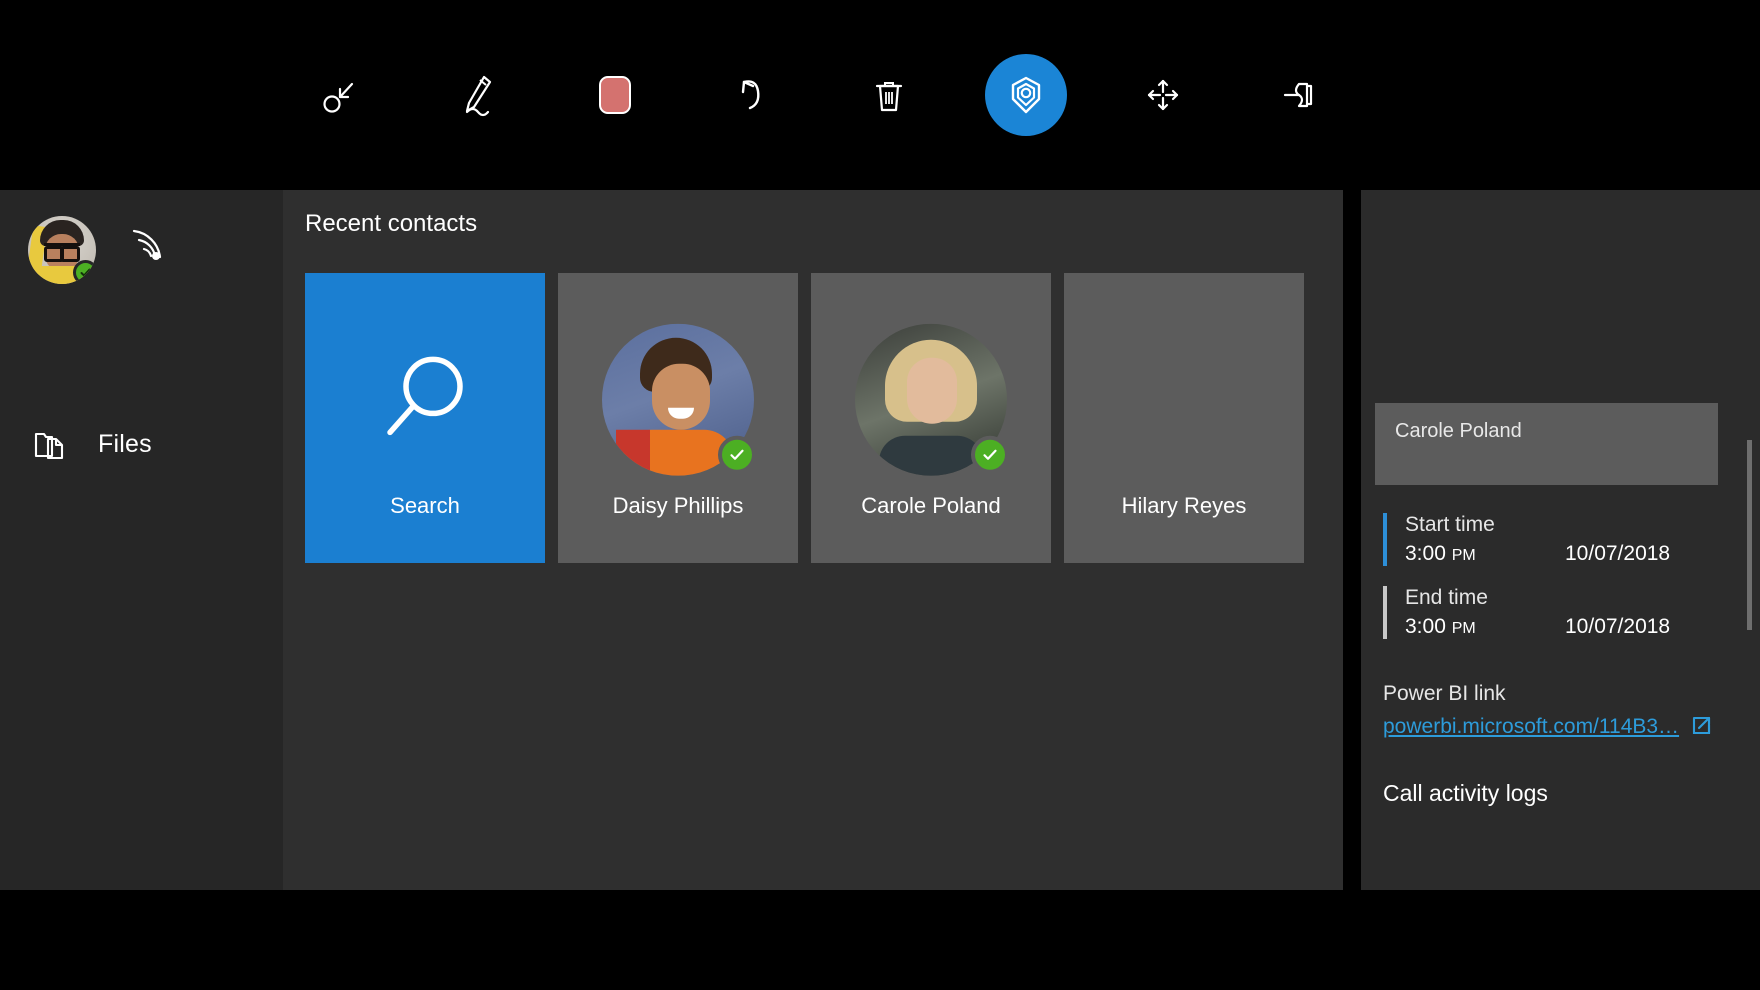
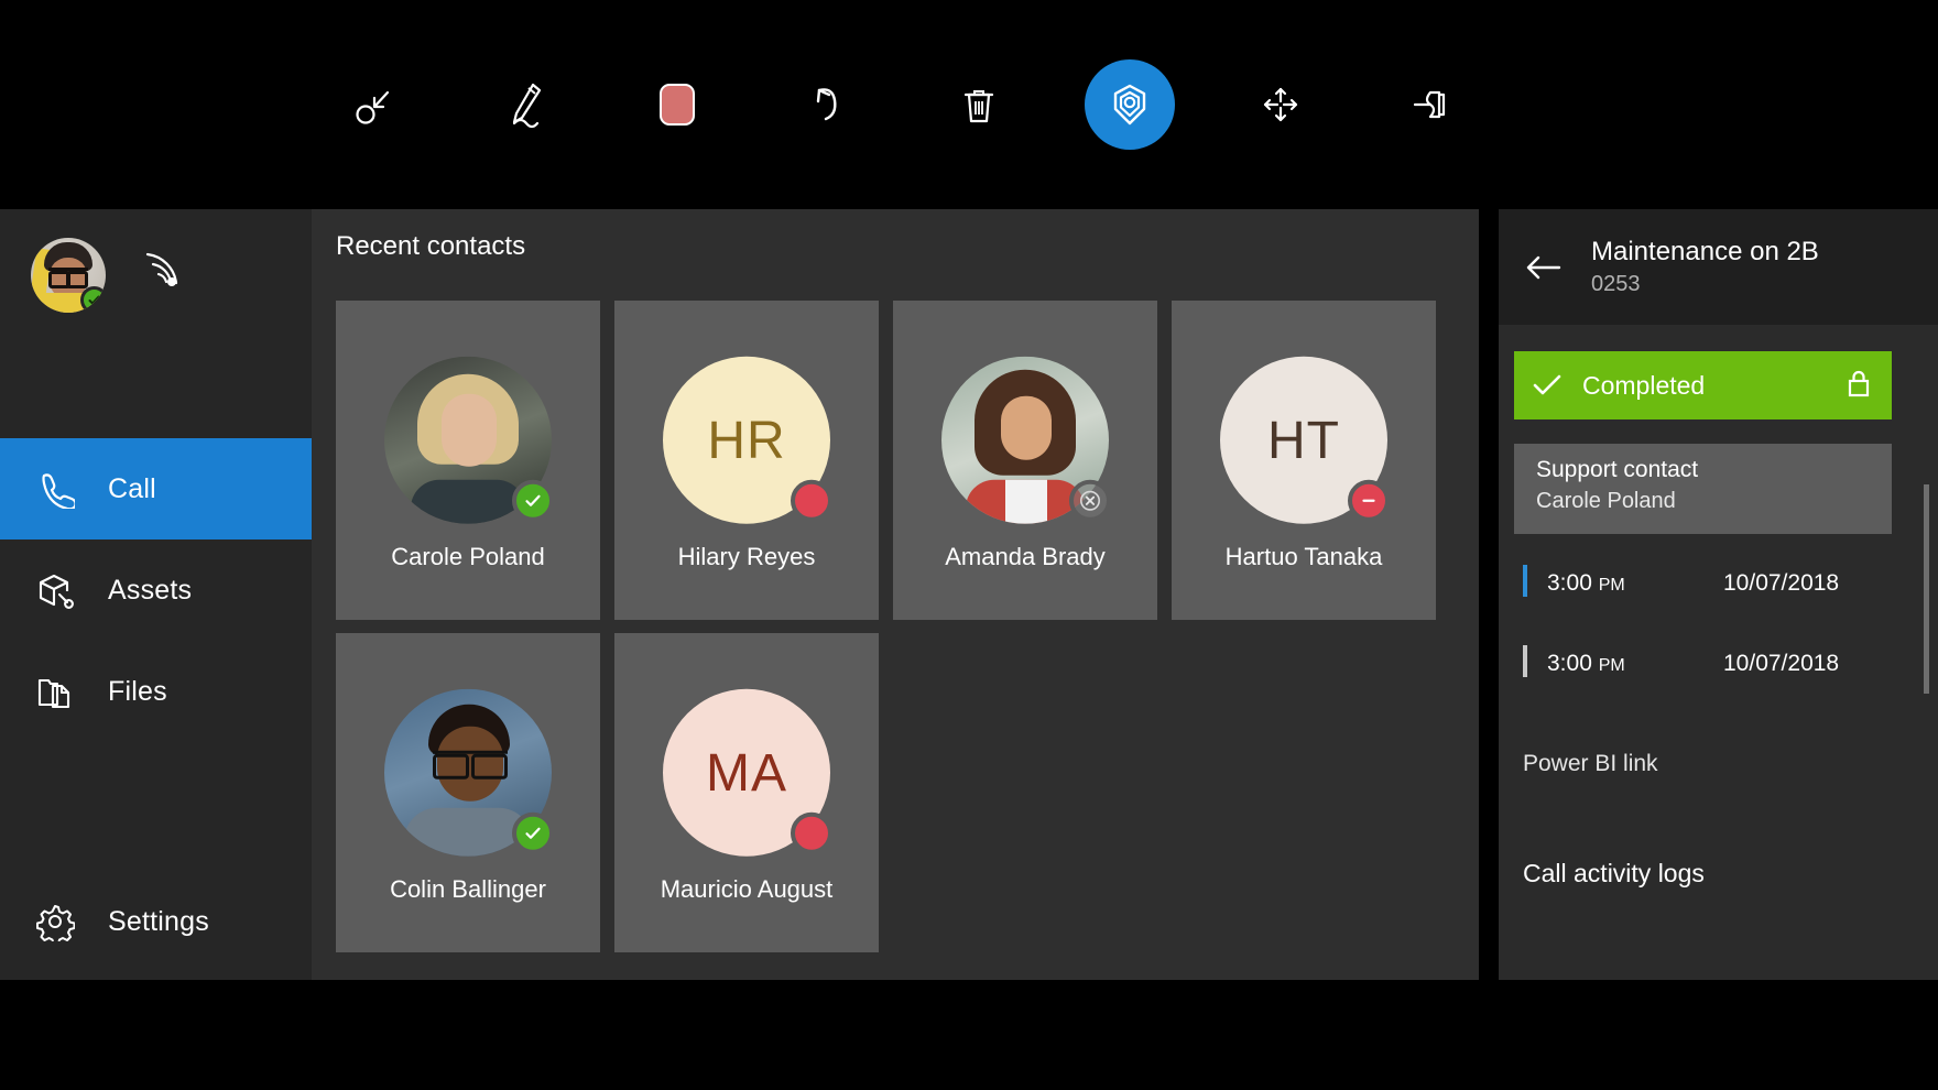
+ Call
+ Assets
  Files
+ Settings
  Recent contacts
- Search
- Daisy Phillips
  Carole Poland
+ HR
  Hilary Reyes
+ Amanda Brady
+ HT
+ Hartuo Tanaka
+ Colin Ballinger
+ MA
+ Mauricio August
+ Maintenance on 2B
+ 0253
+ Completed
+ Support contact
  Carole Poland
- Start time
  3:00 PM
  10/07/2018
- End time
  3:00 PM
  10/07/2018
  Power BI link
- powerbi.microsoft.com/114B3…
  Call activity logs
